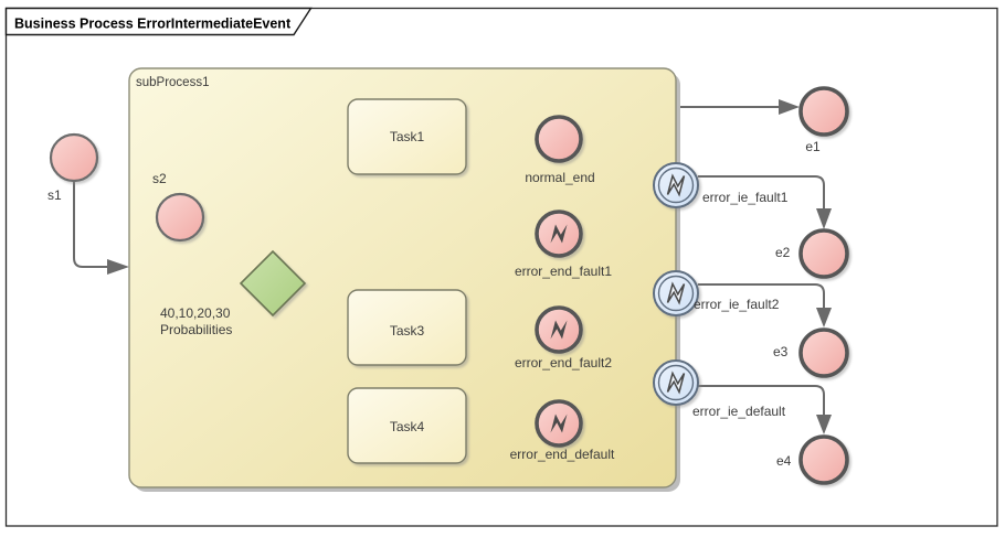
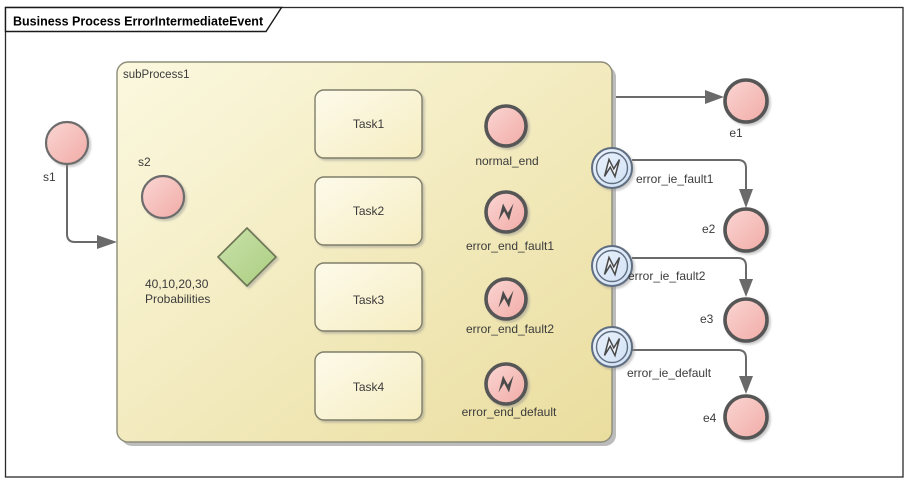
  Business Process ErrorIntermediateEvent
  subProcess1
  s1
  s2
  40,10,20,30
  Probabilities
  Task1
+ Task2
  Task3
  Task4
  normal_end
  error_end_fault1
  error_end_fault2
  error_end_default
  error_ie_fault1
  error_ie_fault2
  error_ie_default
  e1
  e2
  e3
  e4
